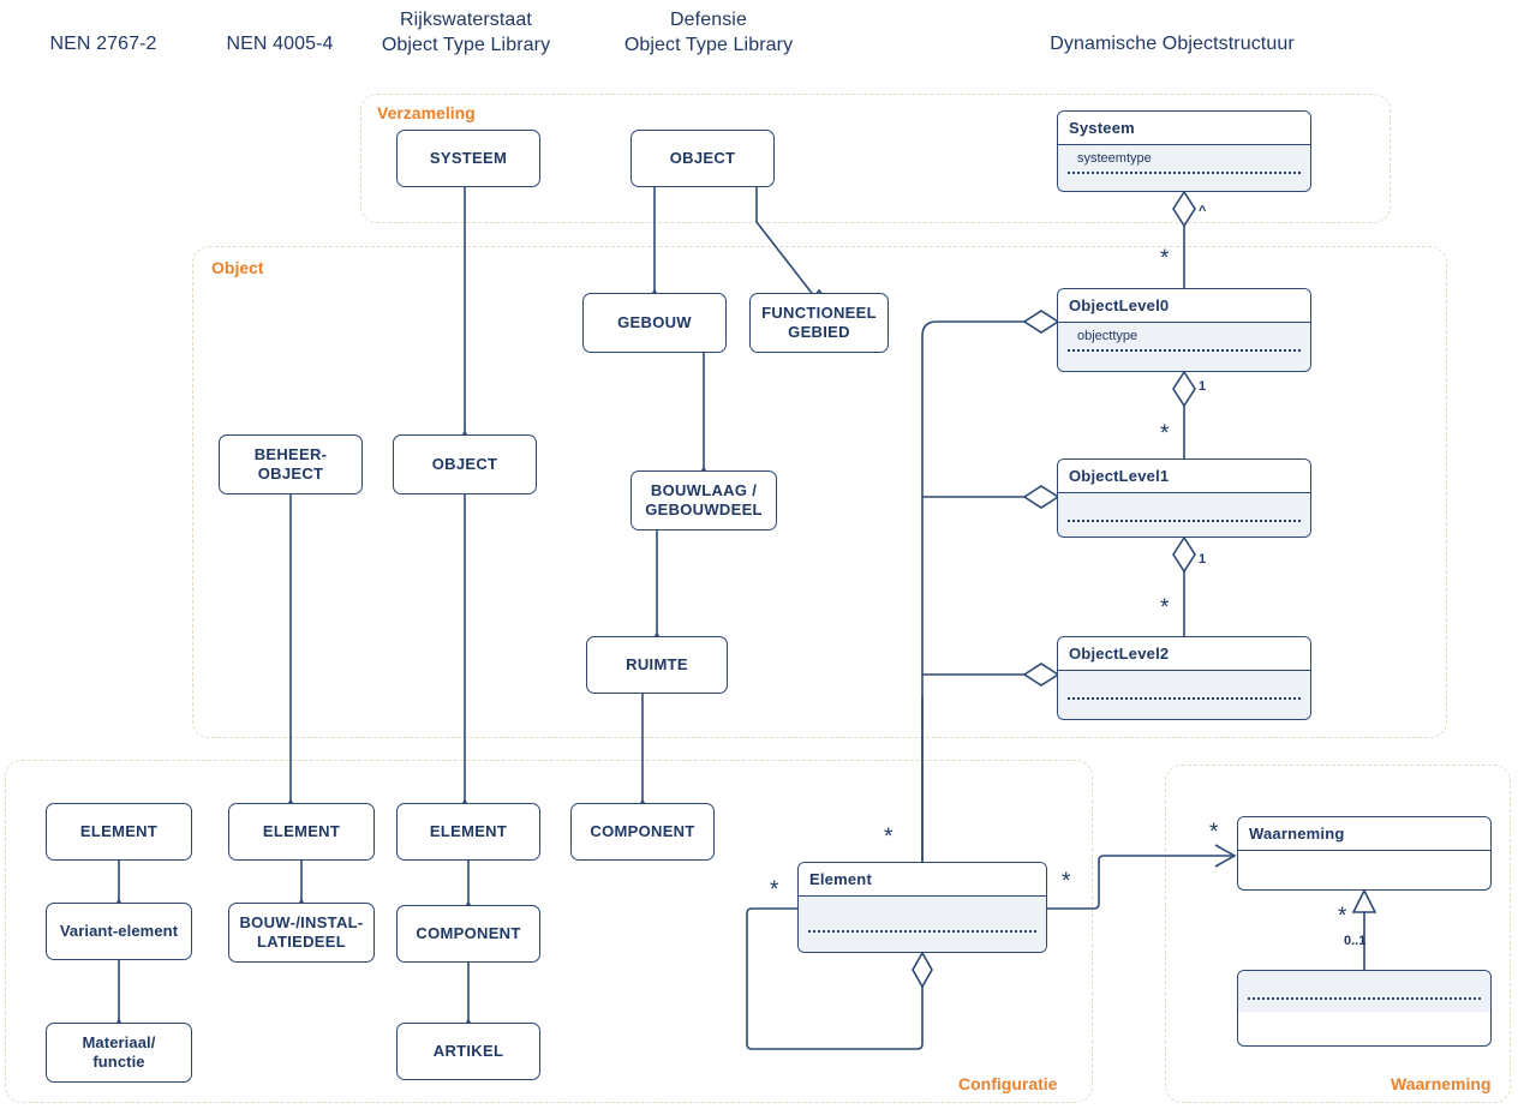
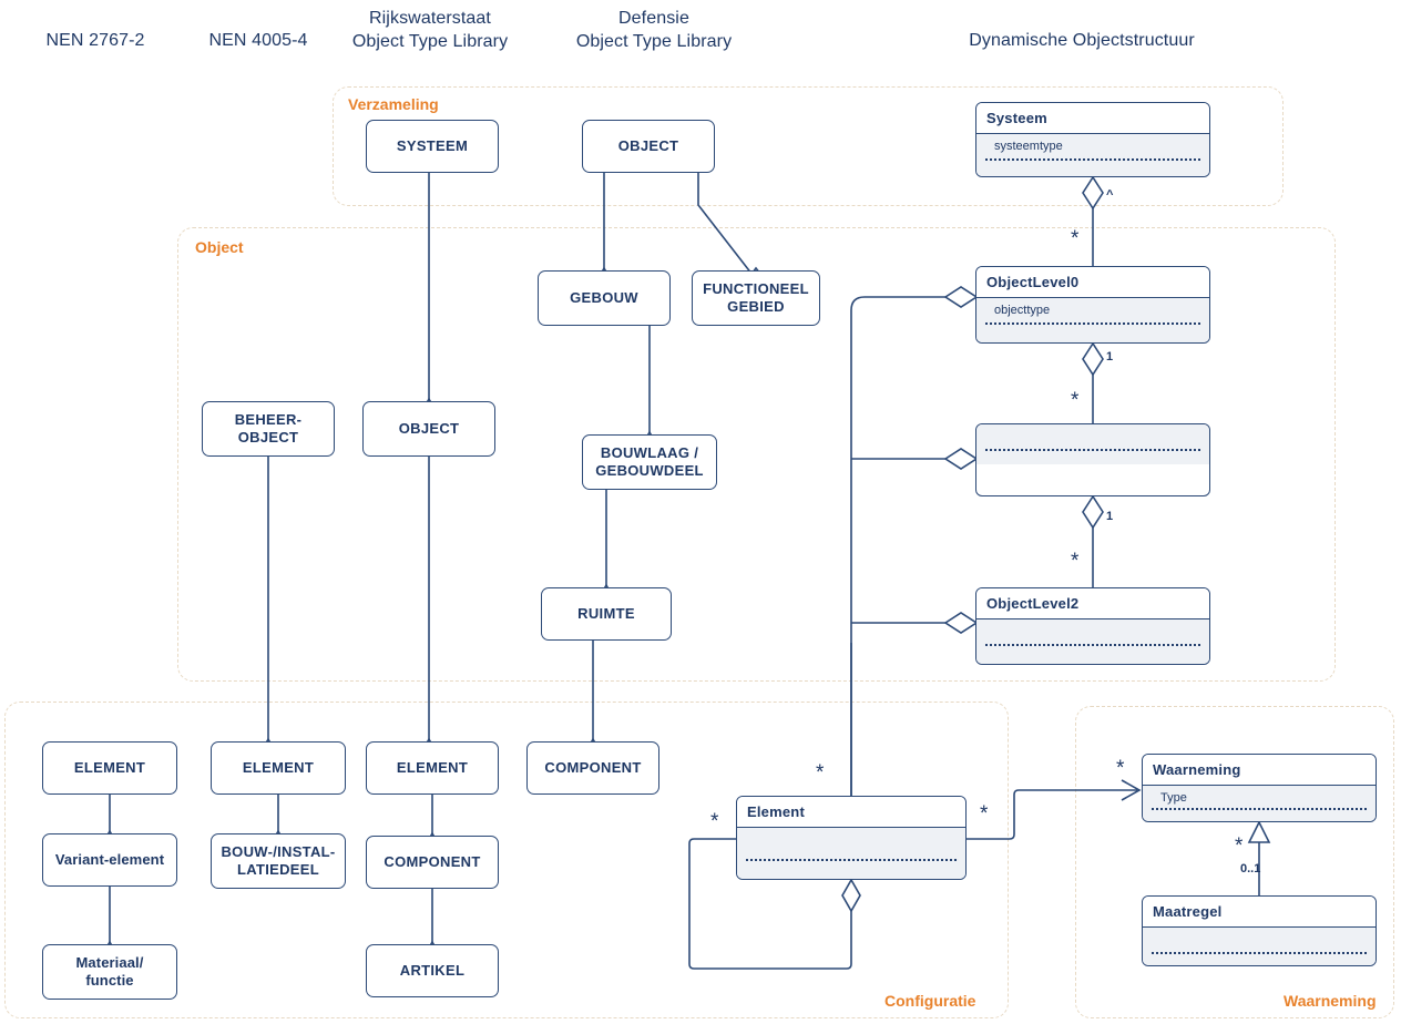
  NEN 2767-2
  NEN 4005-4
  Rijkswaterstaat
  Object Type Library
  Defensie
  Object Type Library
  Dynamische Objectstructuur
  Verzameling
  Object
  Configuratie
  Waarneming
  SYSTEEM
  OBJECT
  GEBOUW
  FUNCTIONEEL
  GEBIED
  BEHEER-
  OBJECT
  OBJECT
  BOUWLAAG /
  GEBOUWDEEL
  RUIMTE
  ELEMENT
  Variant-element
  Materiaal/
  functie
  ELEMENT
  BOUW-/INSTAL-
  LATIEDEEL
  ELEMENT
  COMPONENT
  ARTIKEL
  COMPONENT
  Systeem
  systeemtype
  ObjectLevel0
  objecttype
- ObjectLevel1
  ObjectLevel2
  Element
  Waarneming
+ Type
+ Maatregel
  ^
  *
  1
  *
  1
  *
  *
  *
  *
  *
  *
  0..1
